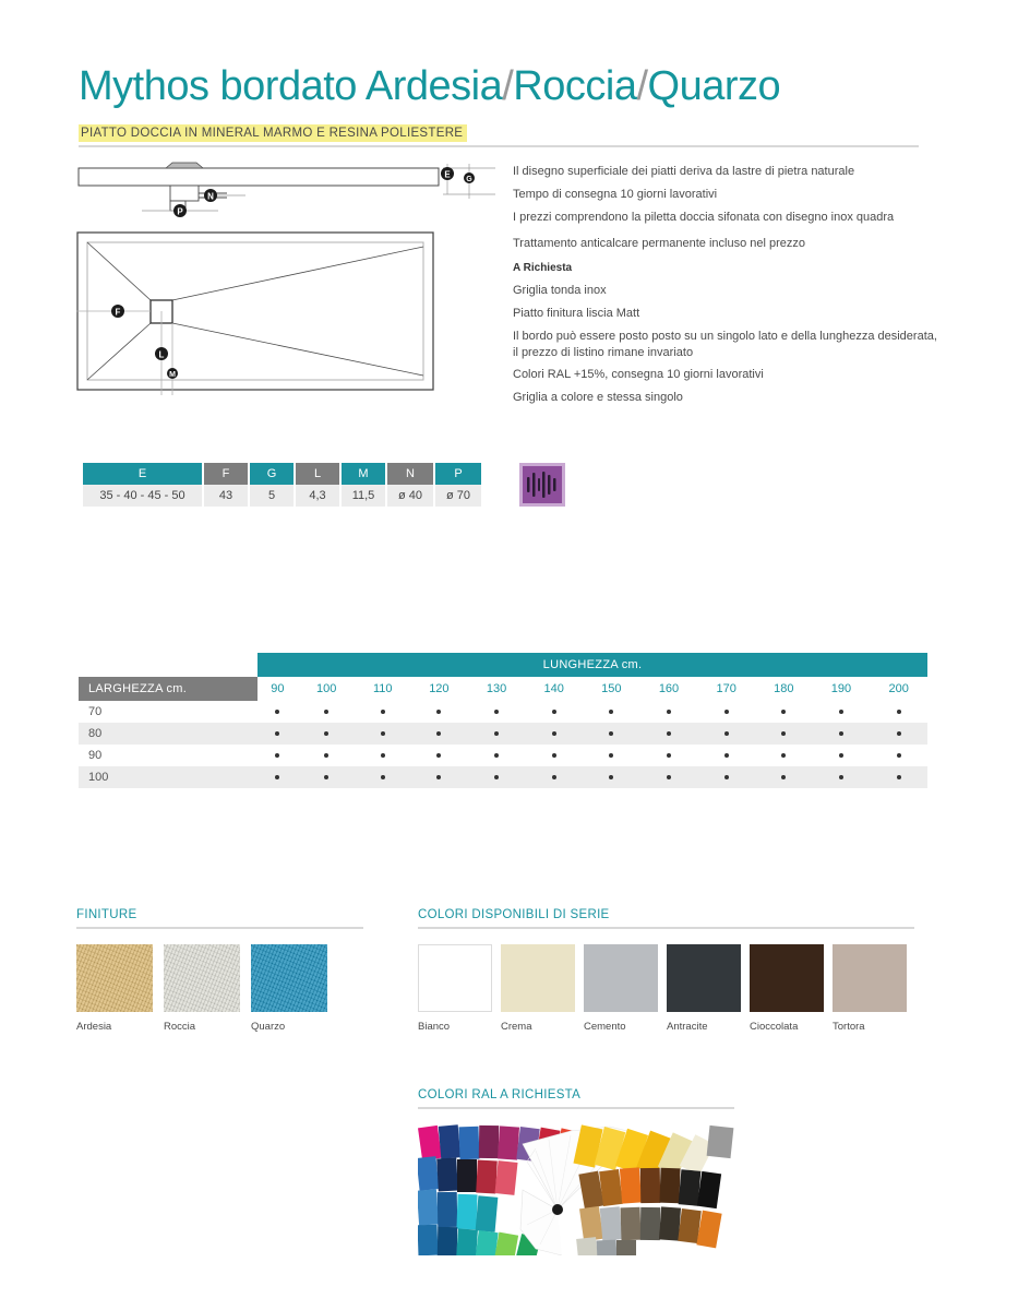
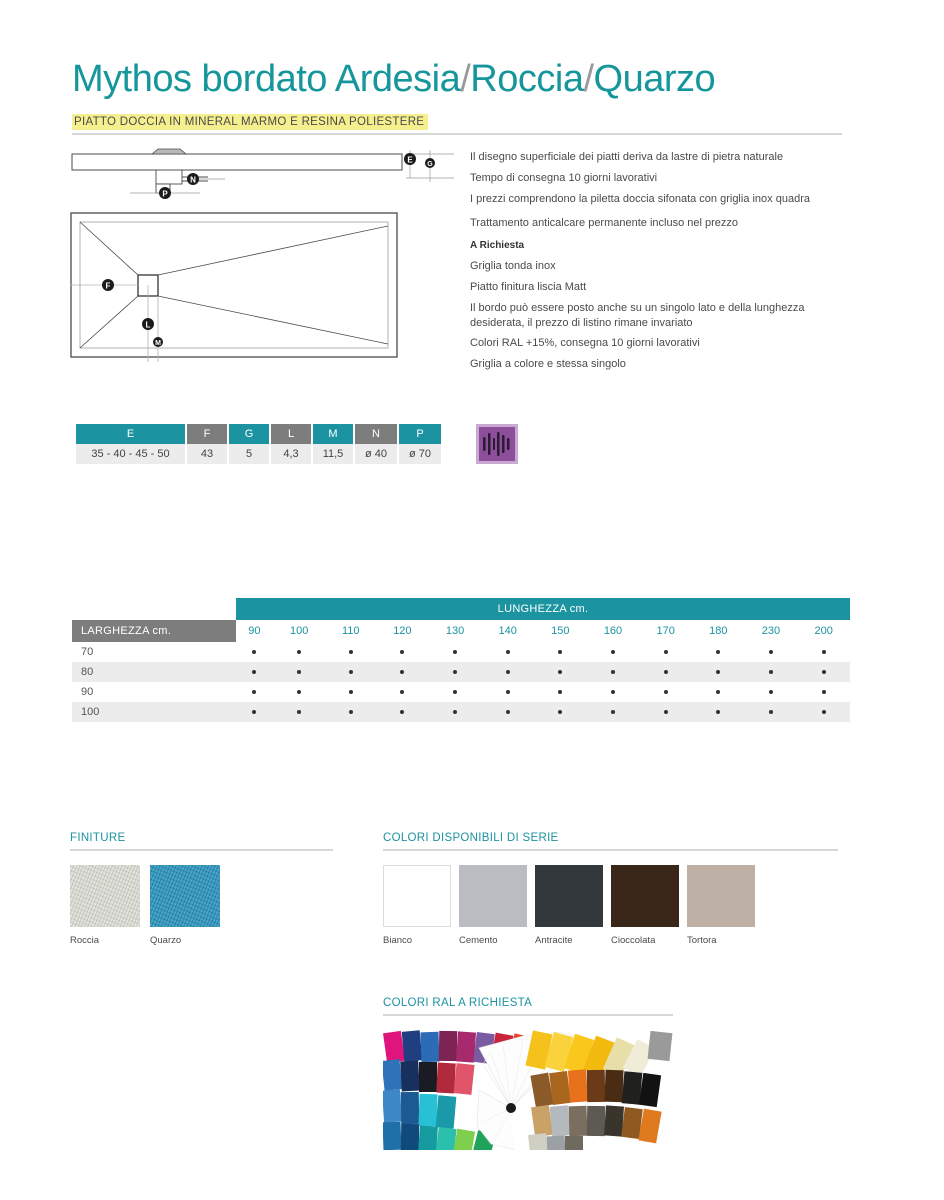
  Mythos bordato Ardesia/Roccia/Quarzo
  PIATTO DOCCIA IN MINERAL MARMO E RESINA POLIESTERE
  N
  P
  E
  F
  L
  Il disegno superficiale dei piatti deriva da lastre di pietra naturale
  Tempo di consegna 10 giorni lavorativi
- I prezzi comprendono la piletta doccia sifonata con disegno inox quadra
+ I prezzi comprendono la piletta doccia sifonata con griglia inox quadra
  Trattamento anticalcare permanente incluso nel prezzo
  A Richiesta
  Griglia tonda inox
  Piatto finitura liscia Matt
- Il bordo può essere posto posto su un singolo lato e della lunghezza desiderata, il prezzo di listino rimane invariato
+ Il bordo può essere posto anche su un singolo lato e della lunghezza desiderata, il prezzo di listino rimane invariato
  Colori RAL +15%, consegna 10 giorni lavorativi
  Griglia a colore e stessa singolo
  E	F	G	L	M	N	P
  35 - 40 - 45 - 50	43	5	4,3	11,5	ø 40	ø 70
  LUNGHEZZA cm.
  LARGHEZZA cm.
  70
  80
  90
  100
- 90	100	110	120	130	140	150	160	170	180	190	200
+ 90	100	110	120	130	140	150	160	170	180	230	200
  FINITURE
- Ardesia
  Roccia
  Quarzo
  COLORI DISPONIBILI DI SERIE
  Bianco
- Crema
  Cemento
  Antracite
  Cioccolata
  Tortora
  COLORI RAL A RICHIESTA
